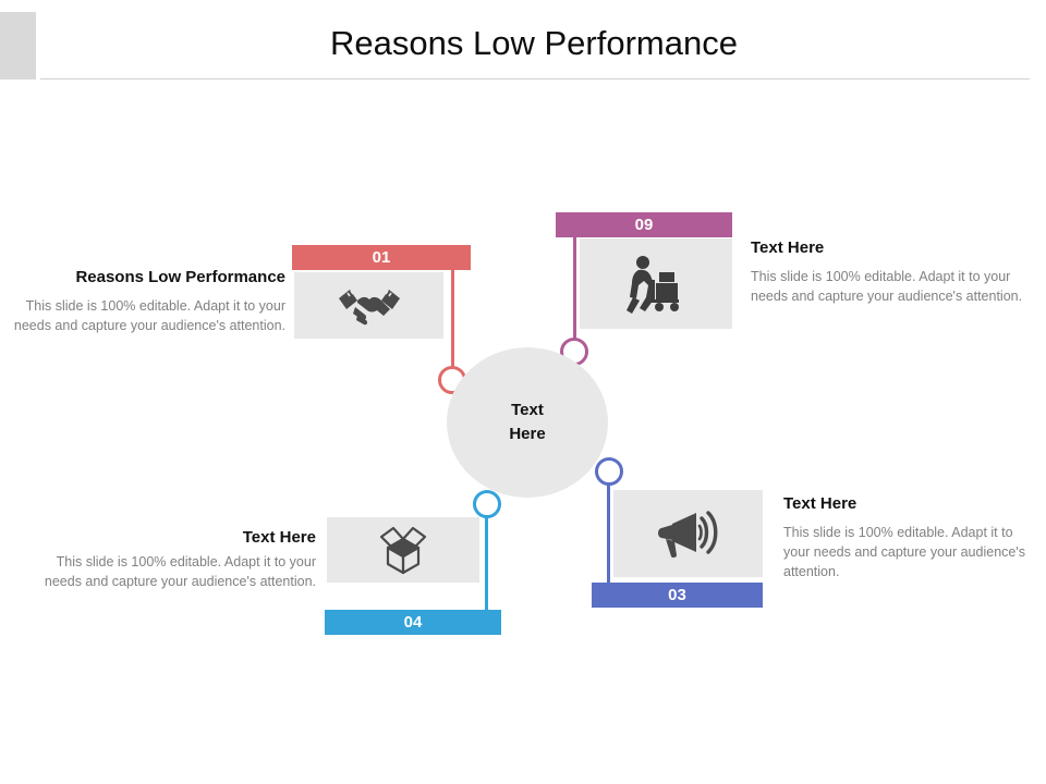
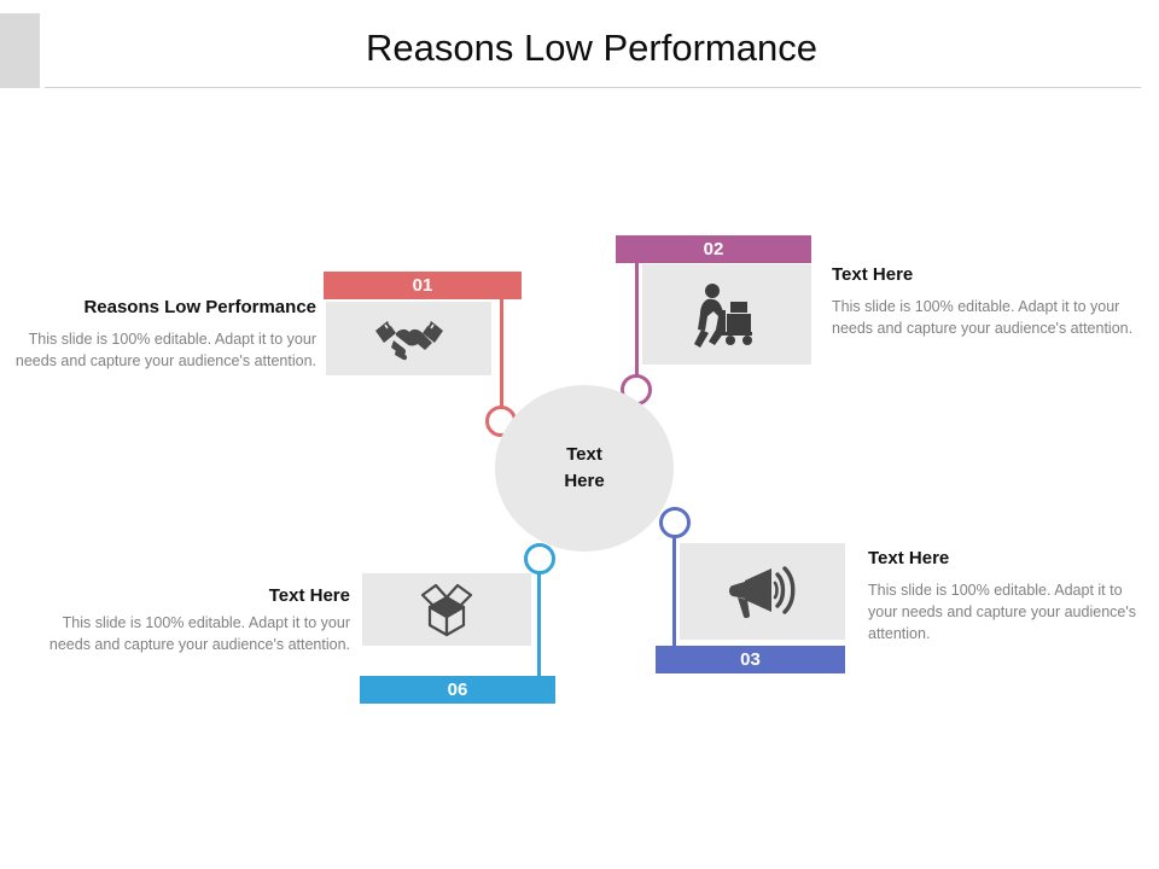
  Reasons Low Performance
  01
  Reasons Low Performance
  This slide is 100% editable. Adapt it to your needs and capture your audience's attention.
- 09
+ 02
  Text Here
  This slide is 100% editable. Adapt it to your needs and capture your audience's attention.
  03
  Text Here
  This slide is 100% editable. Adapt it to your needs and capture your audience's attention.
- 04
+ 06
  Text Here
  This slide is 100% editable. Adapt it to your needs and capture your audience's attention.
  Text
  Here
